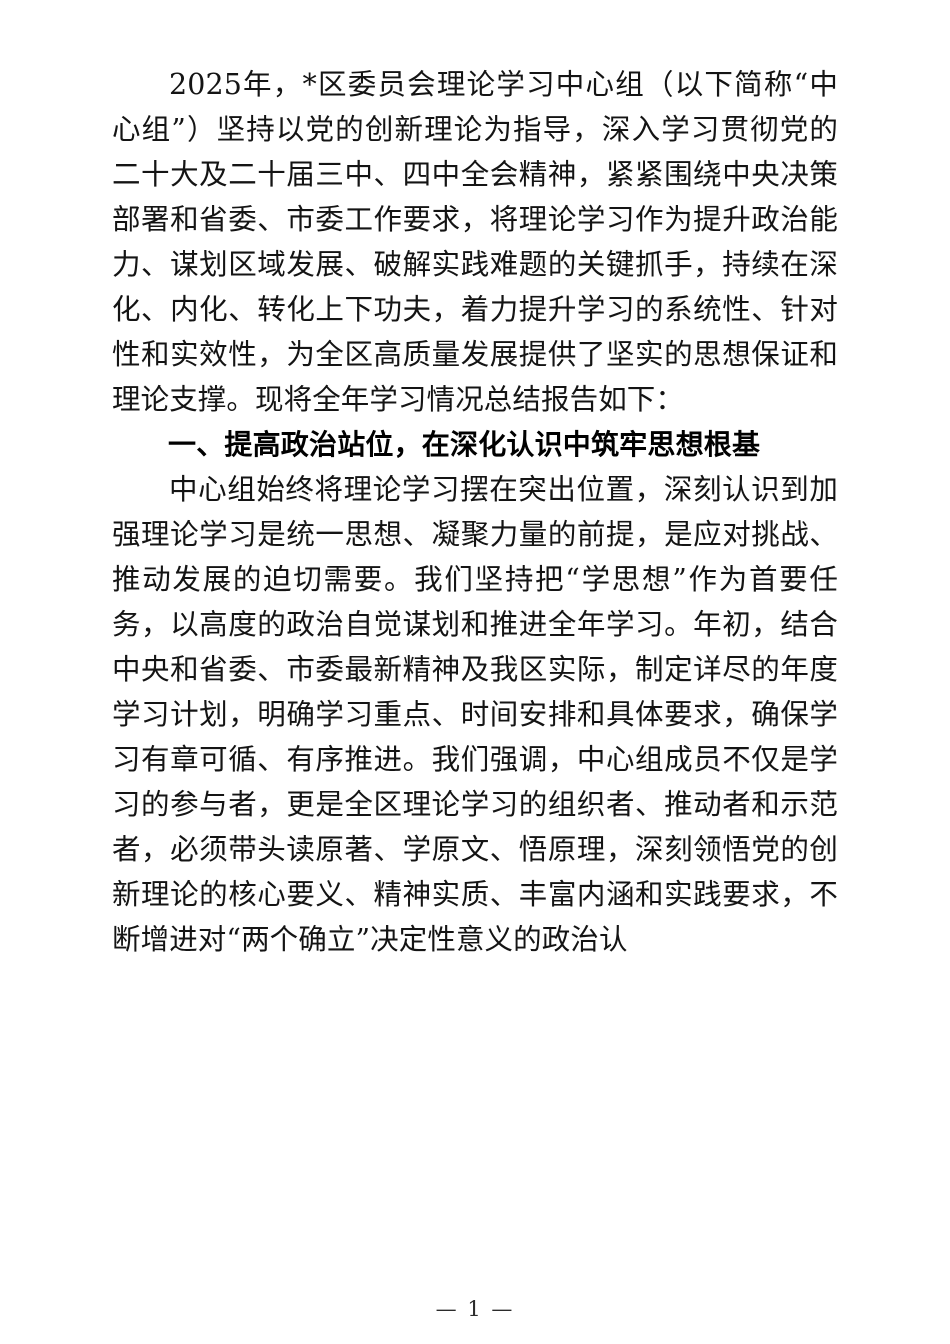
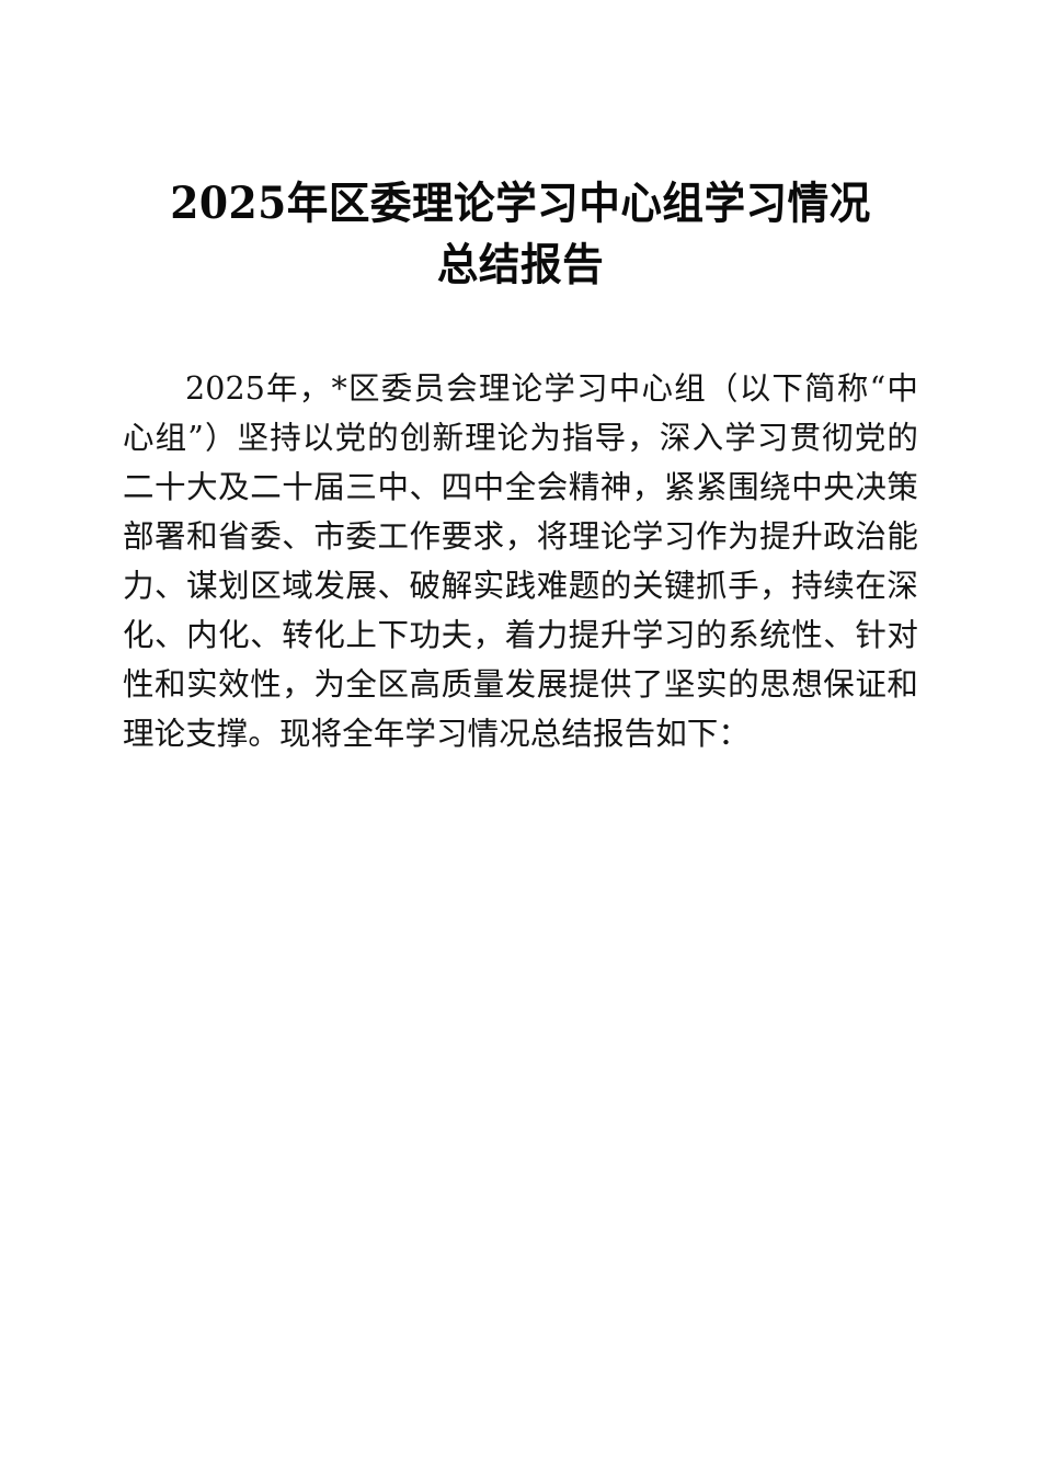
+ 2025年区委理论学习中心组学习情况
+ 总结报告
  2025年，*区委员会理论学习中心组（以下简称“中心组”）坚持以党的创新理论为指导，深入学习贯彻党的二十大及二十届三中、四中全会精神，紧紧围绕中央决策部署和省委、市委工作要求，将理论学习作为提升政治能力、谋划区域发展、破解实践难题的关键抓手，持续在深化、内化、转化上下功夫，着力提升学习的系统性、针对性和实效性，为全区高质量发展提供了坚实的思想保证和理论支撑。现将全年学习情况总结报告如下：
- 一、提高政治站位，在深化认识中筑牢思想根基
- 中心组始终将理论学习摆在突出位置，深刻认识到加强理论学习是统一思想、凝聚力量的前提，是应对挑战、推动发展的迫切需要。我们坚持把“学思想”作为首要任务，以高度的政治自觉谋划和推进全年学习。年初，结合中央和省委、市委最新精神及我区实际，制定详尽的年度学习计划，明确学习重点、时间安排和具体要求，确保学习有章可循、有序推进。我们强调，中心组成员不仅是学习的参与者，更是全区理论学习的组织者、推动者和示范者，必须带头读原著、学原文、悟原理，深刻领悟党的创新理论的核心要义、精神实质、丰富内涵和实践要求，不断增进对“两个确立”决定性意义的政治认
- — 1 —
